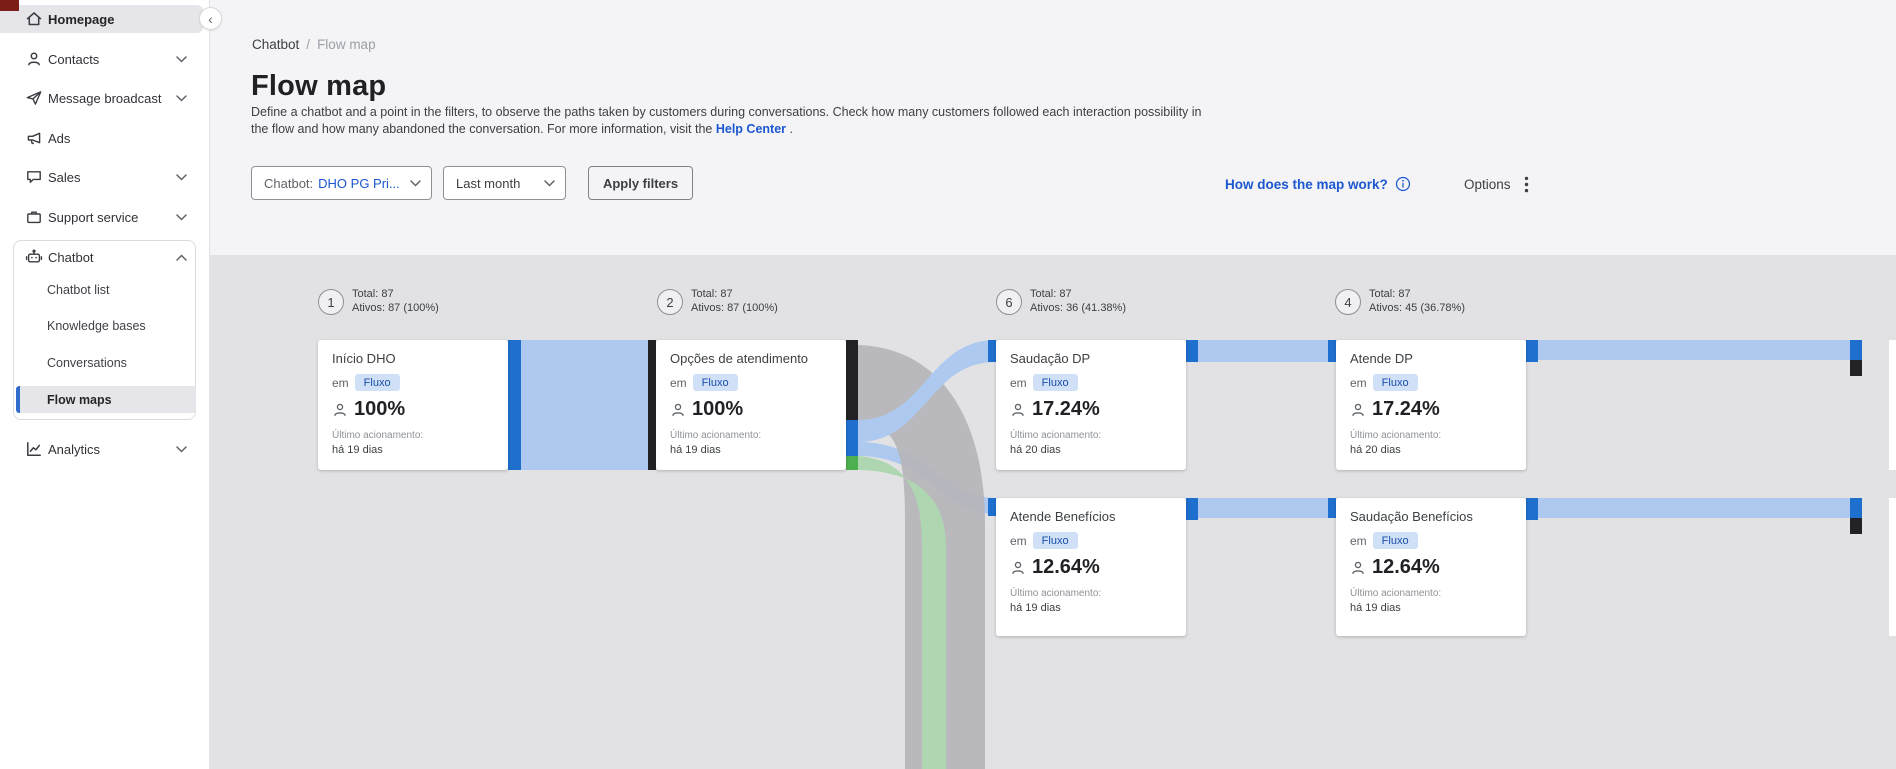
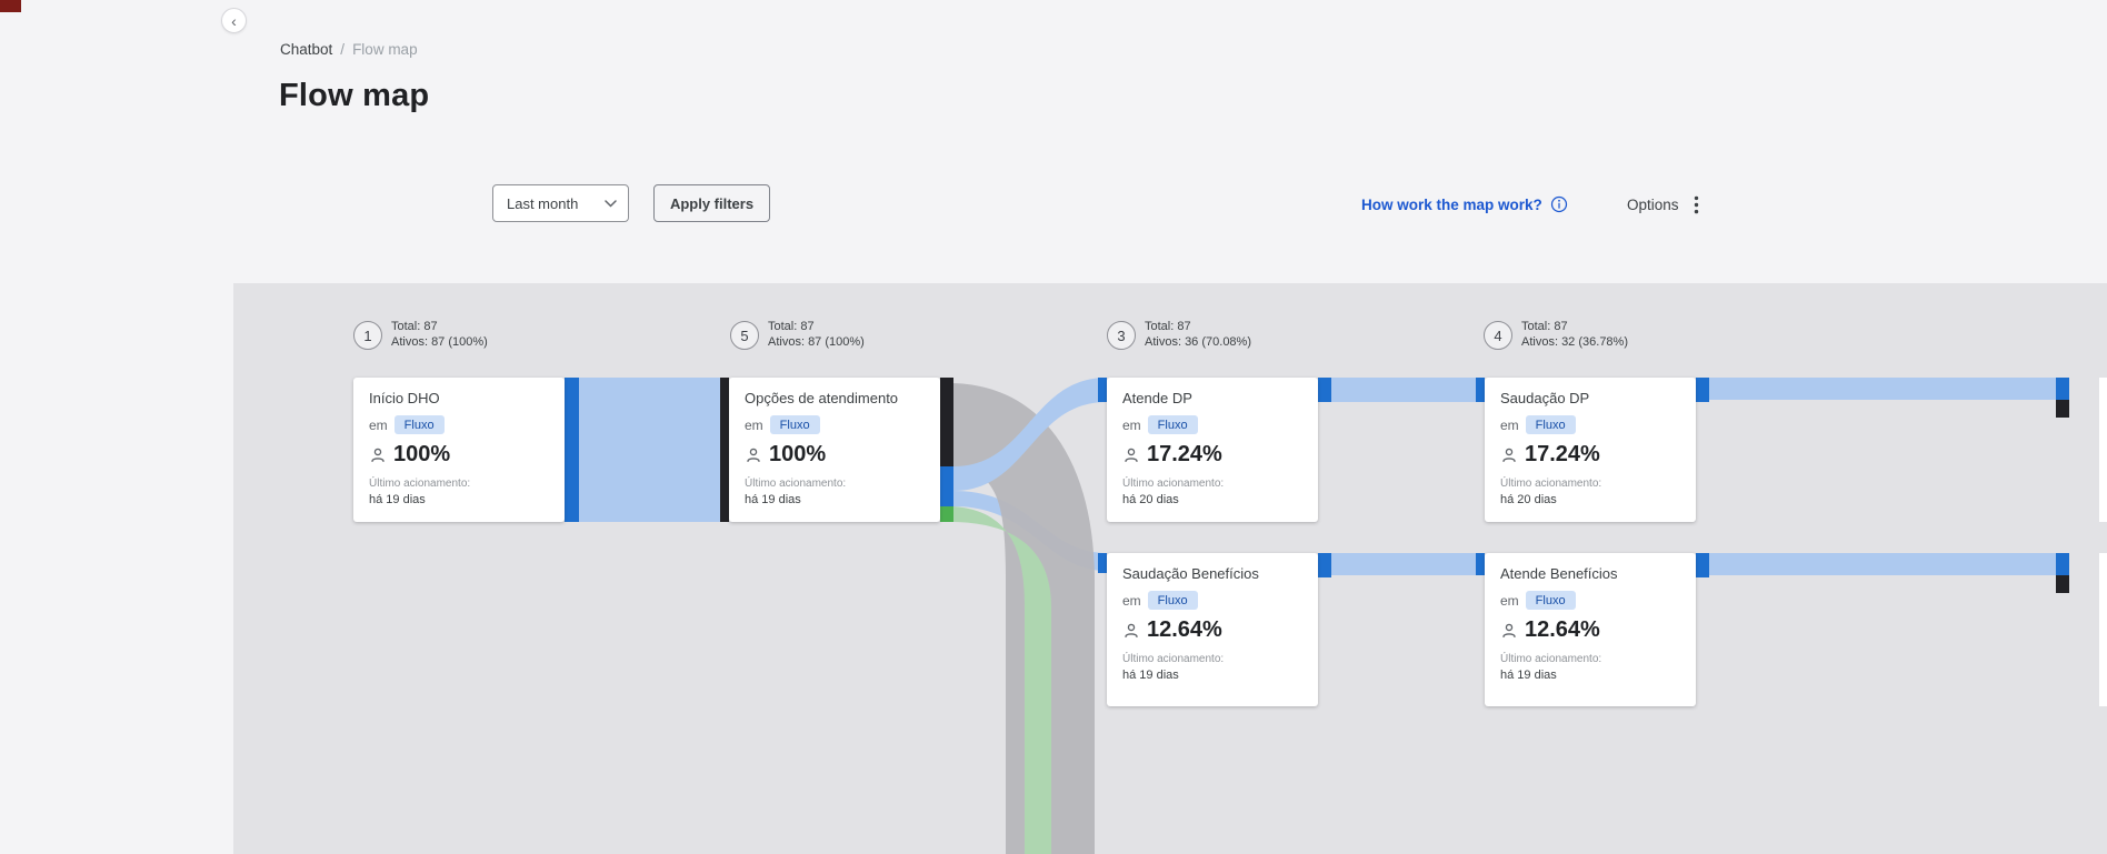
- Homepage
- Contacts
- Message broadcast
- Ads
- Sales
- Support service
- Chatbot
- Chatbot list
- Knowledge bases
- Conversations
- Flow maps
- Analytics
  ‹
  Chatbot / Flow map
  Flow map
- Define a chatbot and a point in the filters, to observe the paths taken by customers during conversations. Check how many customers followed each interaction possibility in
- the flow and how many abandoned the conversation. For more information, visit the Help Center .
- Chatbot:
- DHO PG Pri...
  Last month
  Apply filters
- How does the map work?
+ How work the map work?
  Options
  1
  Total: 87
  Ativos: 87 (100%)
- 2
+ 5
  Total: 87
  Ativos: 87 (100%)
- 6
+ 3
  Total: 87
- Ativos: 36 (41.38%)
+ Ativos: 36 (70.08%)
  4
  Total: 87
- Ativos: 45 (36.78%)
+ Ativos: 32 (36.78%)
  Início DHO
  em
  Fluxo
  100%
  Último acionamento:
  há 19 dias
  Opções de atendimento
  em
  Fluxo
  100%
  Último acionamento:
  há 19 dias
- Saudação DP
+ Atende DP
  em
  Fluxo
  17.24%
  Último acionamento:
  há 20 dias
- Atende DP
+ Saudação DP
  em
  Fluxo
  17.24%
  Último acionamento:
  há 20 dias
- Atende Benefícios
+ Saudação Benefícios
  em
  Fluxo
  12.64%
  Último acionamento:
  há 19 dias
- Saudação Benefícios
+ Atende Benefícios
  em
  Fluxo
  12.64%
  Último acionamento:
  há 19 dias
